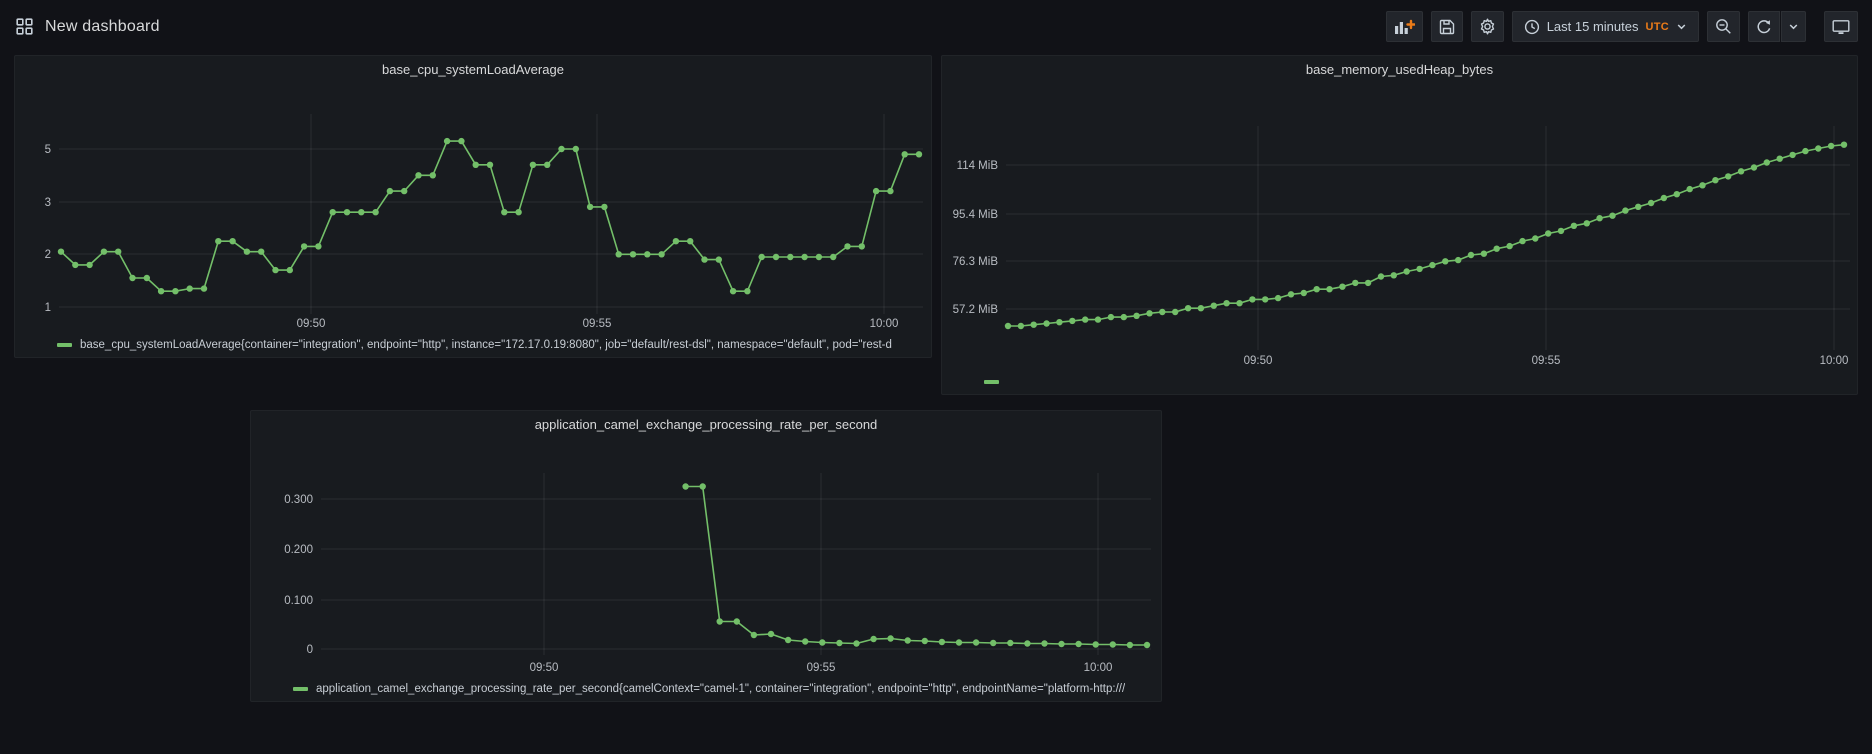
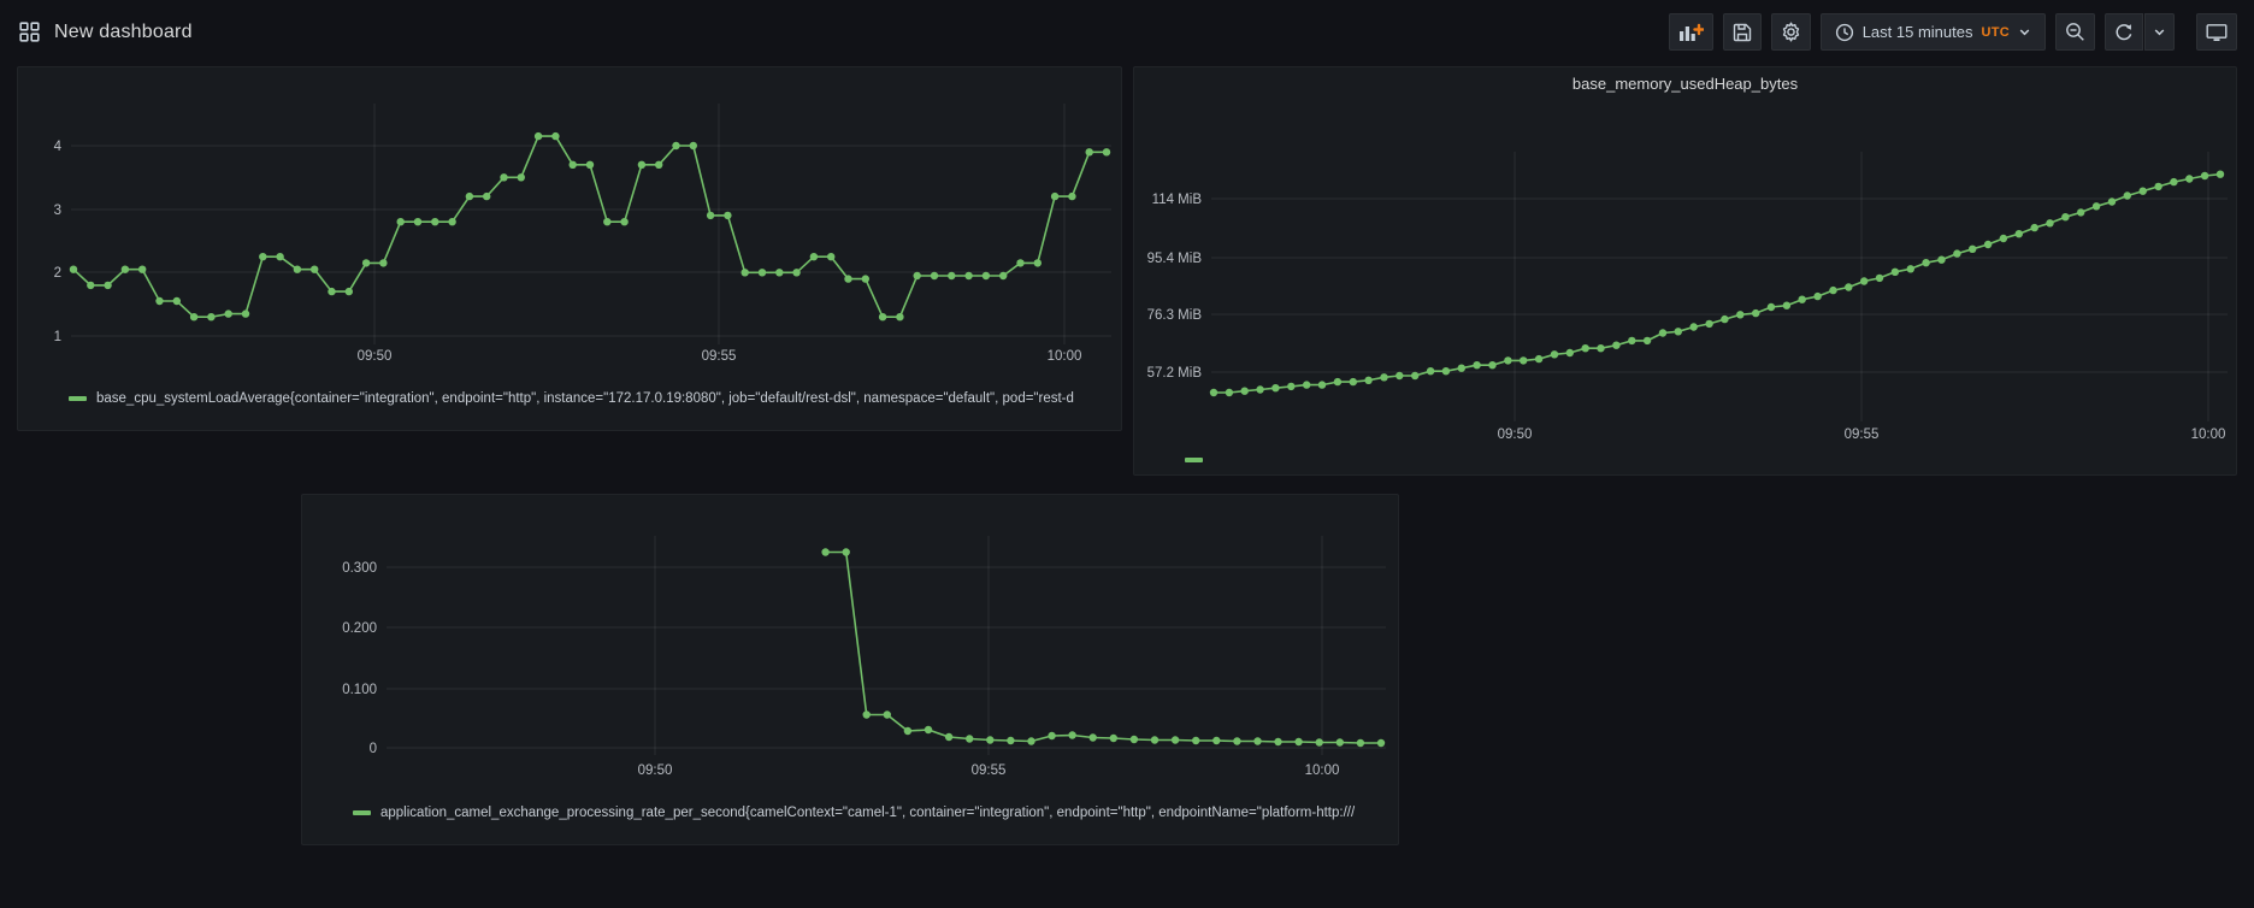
  New dashboard
  Last 15 minutes
  UTC
- base_cpu_systemLoadAverage
- 5
+ 4
  3
  2
  1
  09:50
  09:55
  10:00
  base_cpu_systemLoadAverage{container="integration", endpoint="http", instance="172.17.0.19:8080", job="default/rest-dsl", namespace="default", pod="rest-d
  base_memory_usedHeap_bytes
  114 MiB
  95.4 MiB
  76.3 MiB
  57.2 MiB
  09:50
  09:55
  10:00
- application_camel_exchange_processing_rate_per_second
  0.300
  0.200
  0.100
  0
  09:50
  09:55
  10:00
  application_camel_exchange_processing_rate_per_second{camelContext="camel-1", container="integration", endpoint="http", endpointName="platform-http:///
